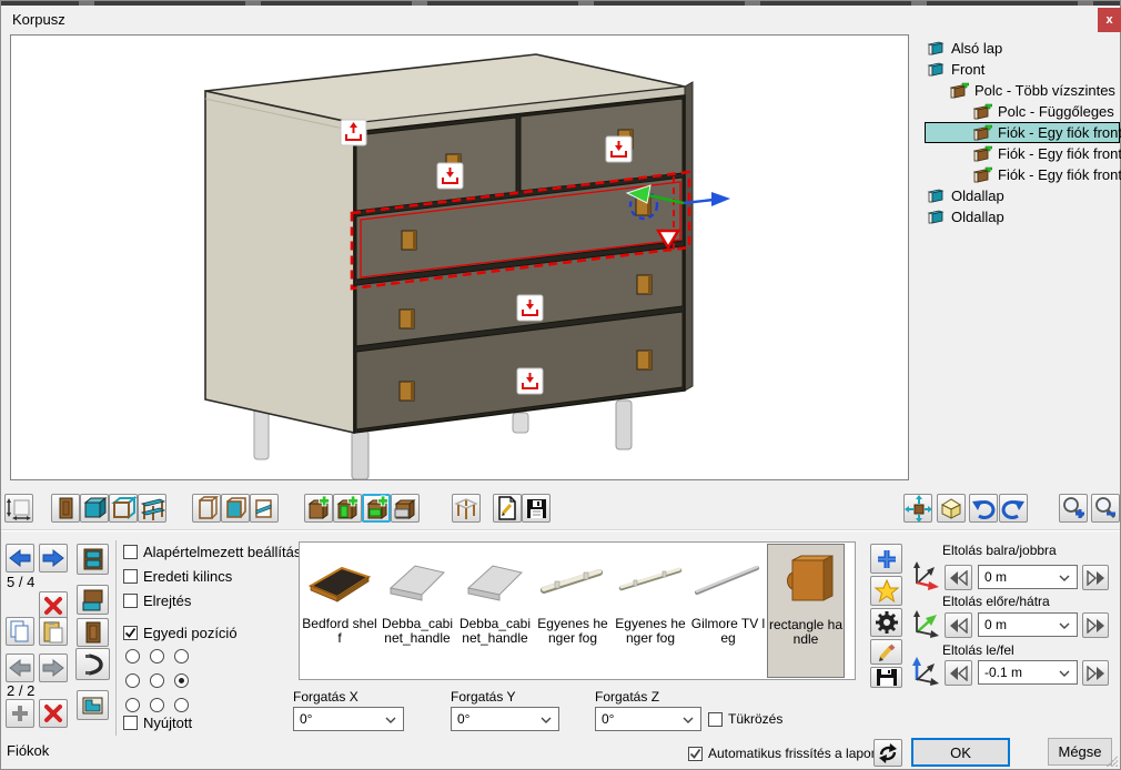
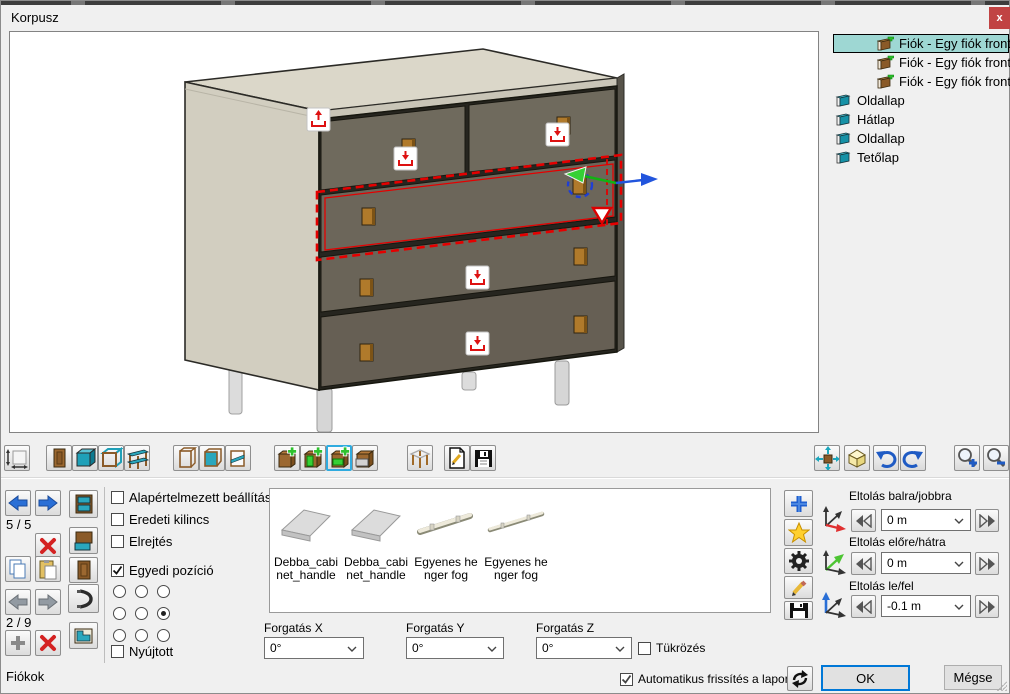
  Korpusz
  x
- Alsó lap
- Front
- Polc - Több vízszintes
- Polc - Függőleges
  Fiók - Egy fiók front
  Fiók - Egy fiók front
  Fiók - Egy fiók front
  Oldallap
+ Hátlap
  Oldallap
+ Tetőlap
- 5 / 4
+ 5 / 5
- 2 / 2
+ 2 / 9
  Alapértelmezett beállítá
  Eredeti kilincs
  Elrejtés
  Egyedi pozíció
  Nyújtott
- Bedford shelf
  Debba_cabinet_handle
  Debba_cabinet_handle
  Egyenes henger fog
  Egyenes henger fog
- Gilmore TV leg
- rectangle handle
  Eltolás balra/jobbra
  0 m
  Eltolás előre/hátra
  0 m
  Eltolás le/fel
  -0.1 m
  Forgatás X
  0°
  Forgatás Y
  0°
  Forgatás Z
  0°
  Tükrözés
  Fiókok
  Automatikus frissítés a lapo
  OK
  Mégse
